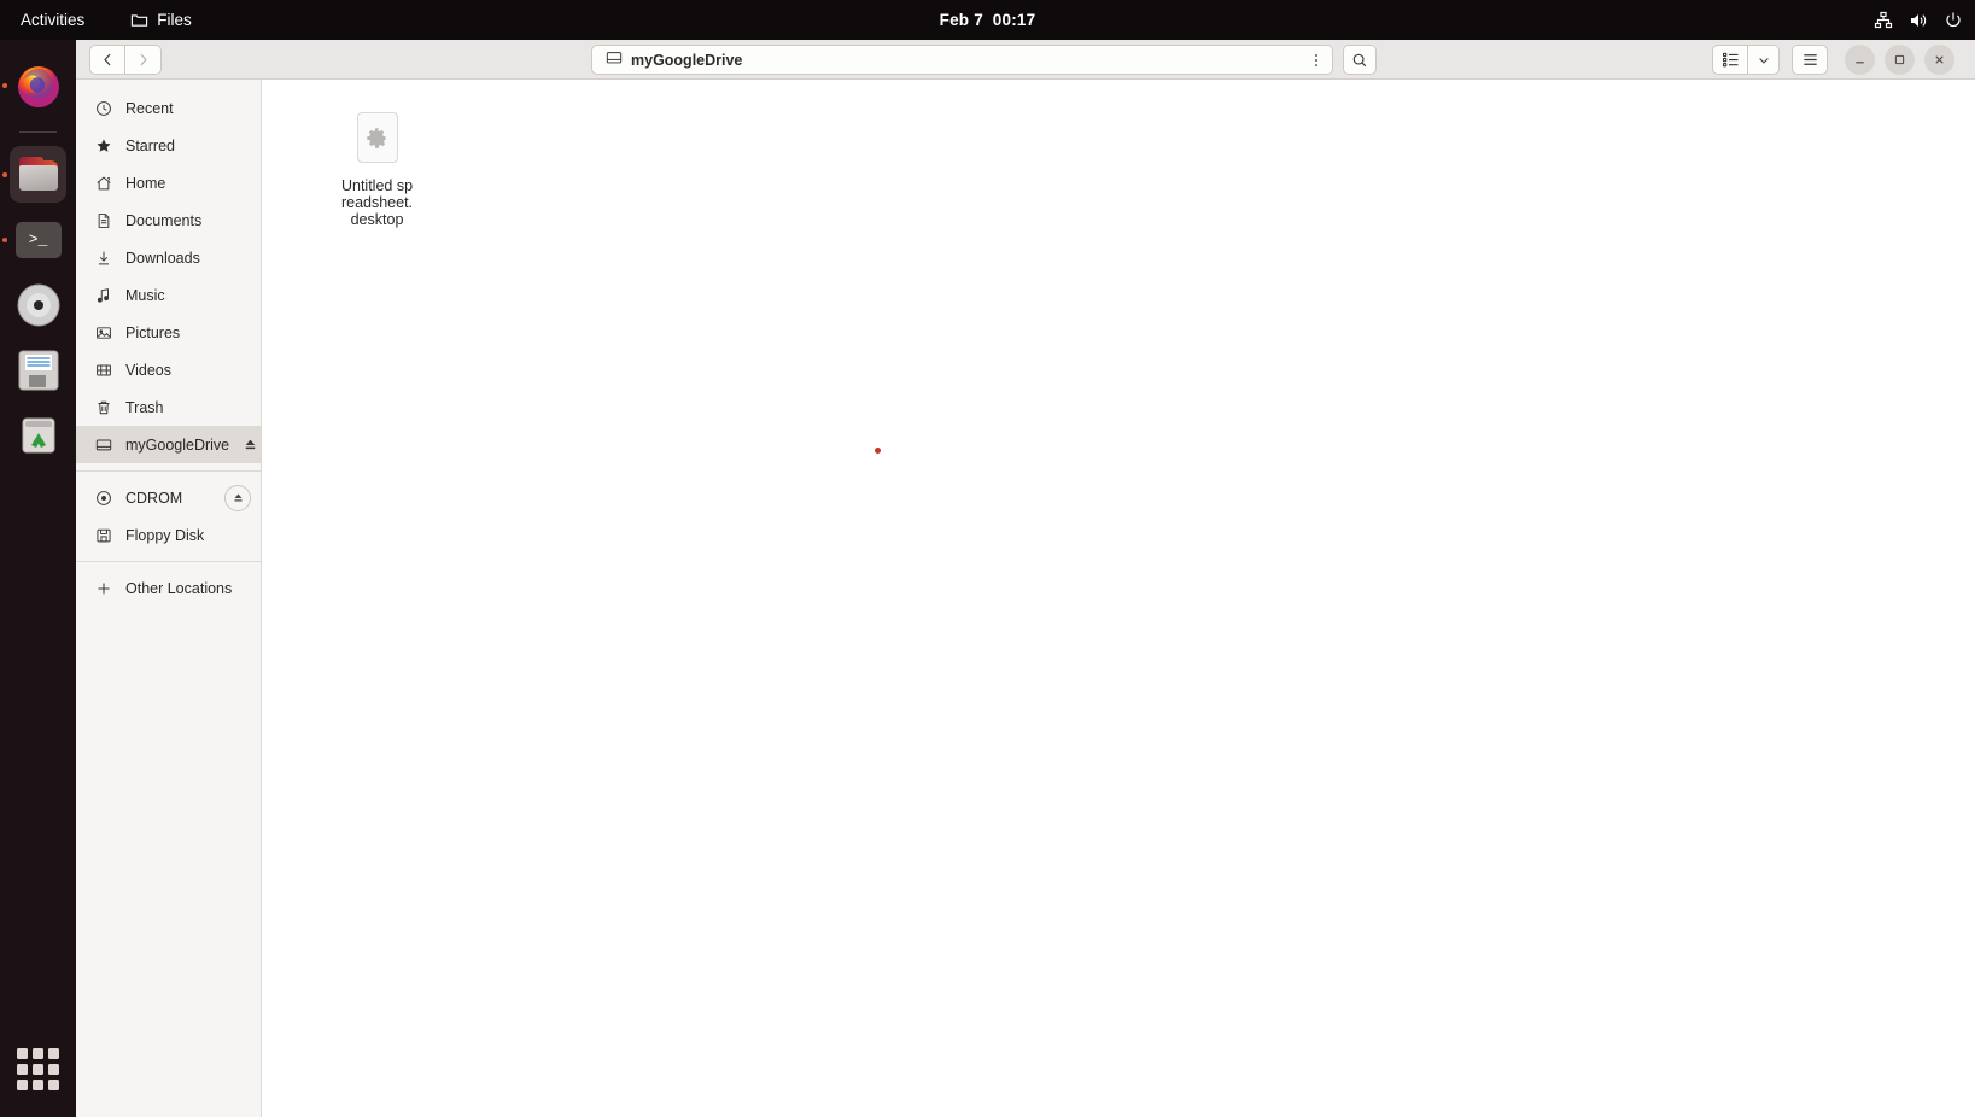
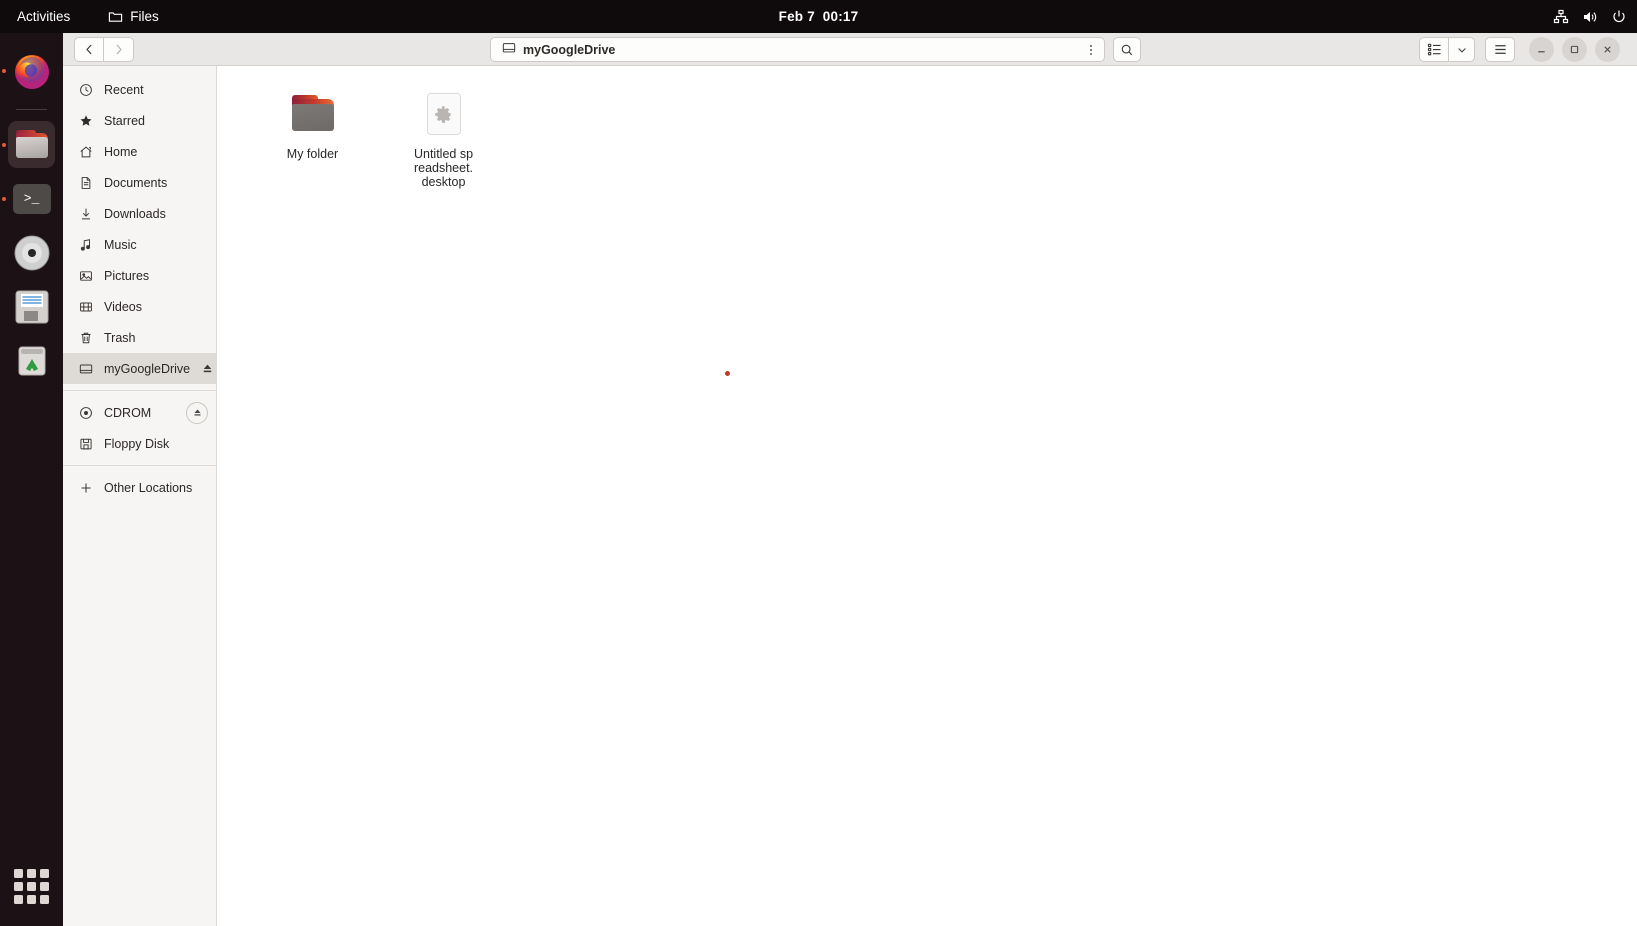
  Activities
  Files
  Feb 7 00:17
  >_
  myGoogleDrive
  Recent
  Starred
  Home
  Documents
  Downloads
  Music
  Pictures
  Videos
  Trash
  myGoogleDrive
  CDROM
  Floppy Disk
  Other Locations
+ My folder
  Untitled spreadsheet.desktop
